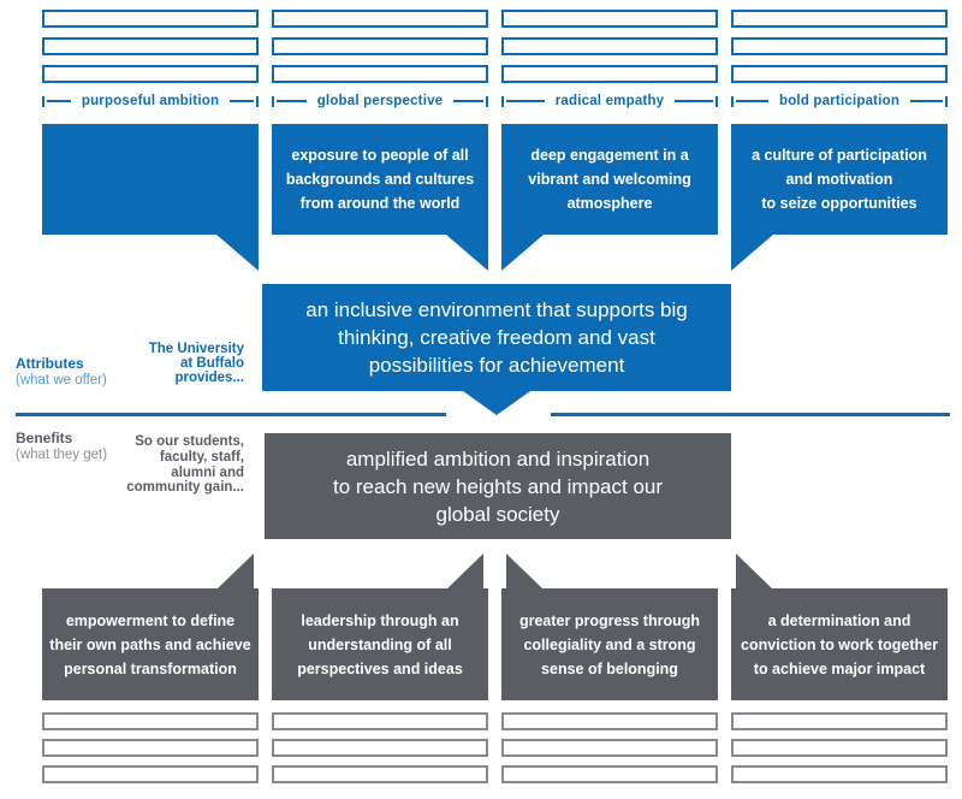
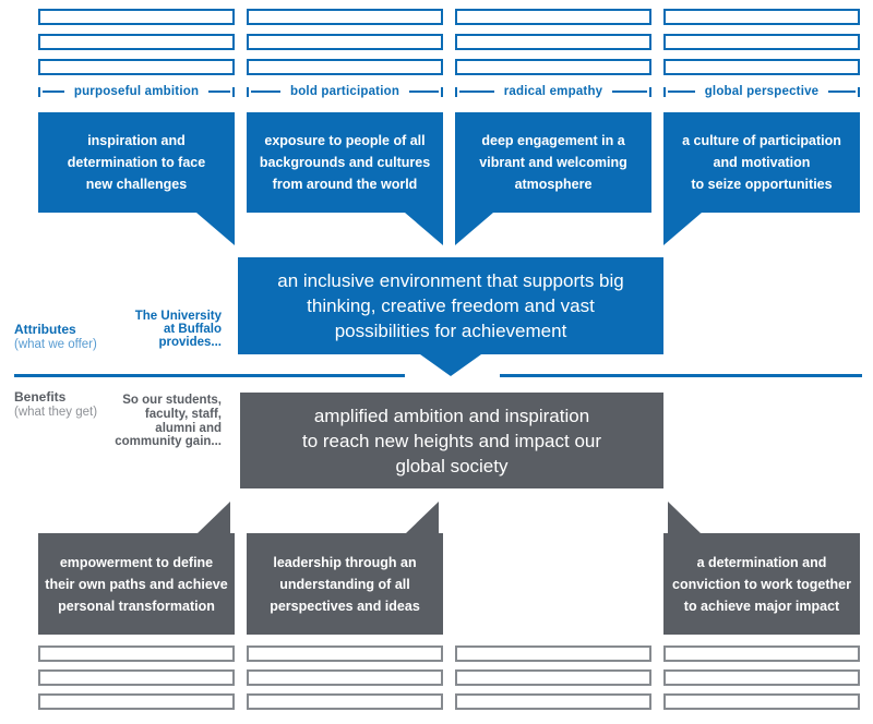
  purposeful ambition
- global perspective
+ bold participation
  radical empathy
- bold participation
+ global perspective
+ inspiration and
+ determination to face
+ new challenges
  exposure to people of all
  backgrounds and cultures
  from around the world
  deep engagement in a
  vibrant and welcoming
  atmosphere
  a culture of participation
  and motivation
  to seize opportunities
  an inclusive environment that supports big
  thinking, creative freedom and vast
  possibilities for achievement
  Attributes
  (what we offer)
  The University
  at Buffalo
  provides...
  Benefits
  (what they get)
  So our students,
  faculty, staff,
  alumni and
  community gain...
  amplified ambition and inspiration
  to reach new heights and impact our
  global society
  empowerment to define
  their own paths and achieve
  personal transformation
  leadership through an
  understanding of all
  perspectives and ideas
- greater progress through
- collegiality and a strong
- sense of belonging
  a determination and
  conviction to work together
  to achieve major impact
